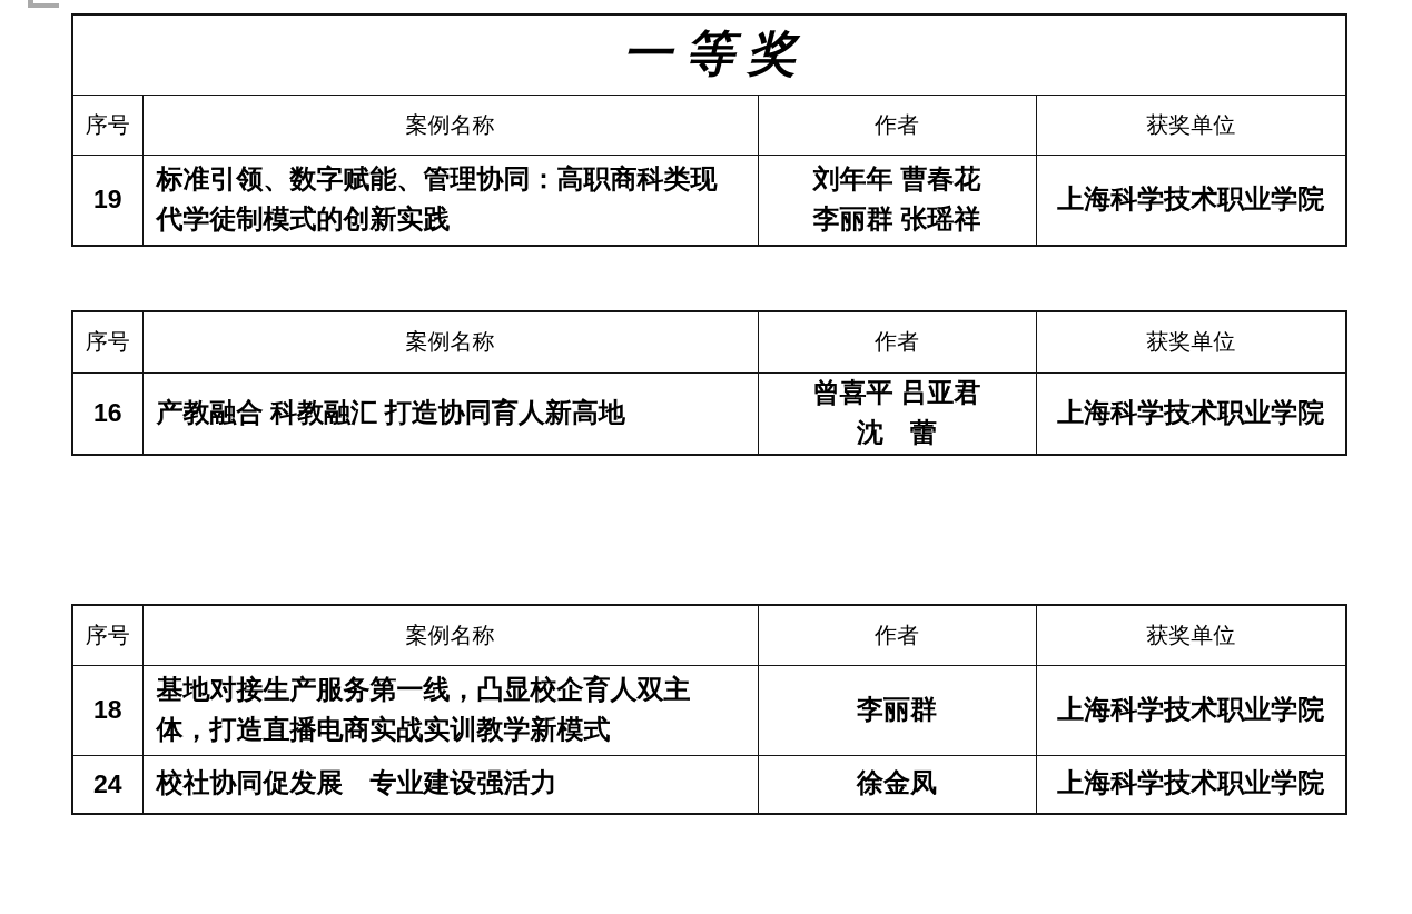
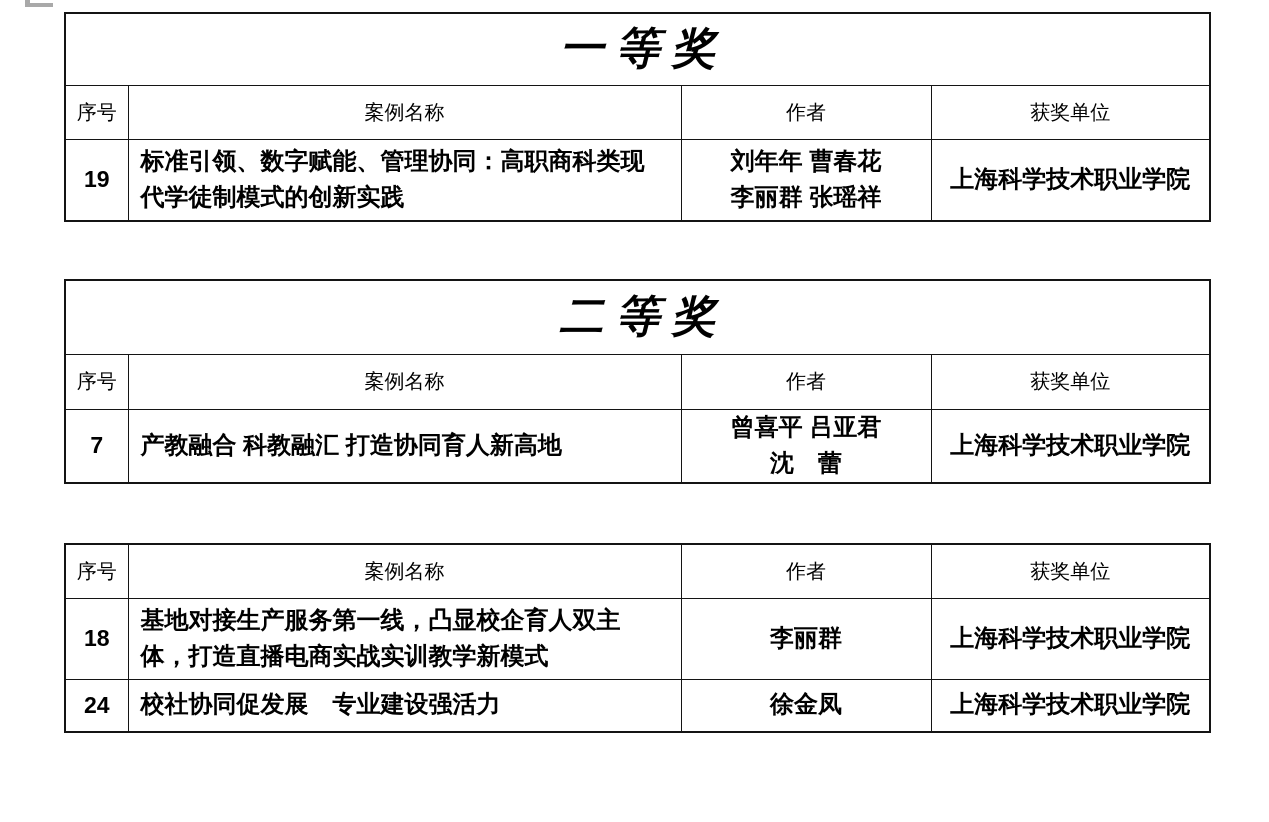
  一等奖
  序号	案例名称	作者	获奖单位
  19	标准引领、数字赋能、管理协同：高职商科类现代学徒制模式的创新实践	刘年年 曹春花 李丽群 张瑶祥	上海科学技术职业学院
+ 二等奖
  序号	案例名称	作者	获奖单位
- 16	产教融合 科教融汇 打造协同育人新高地	曾喜平 吕亚君 沈 蕾	上海科学技术职业学院
+ 7	产教融合 科教融汇 打造协同育人新高地	曾喜平 吕亚君 沈 蕾	上海科学技术职业学院
  序号	案例名称	作者	获奖单位
  18	基地对接生产服务第一线，凸显校企育人双主体，打造直播电商实战实训教学新模式	李丽群	上海科学技术职业学院
  24	校社协同促发展 专业建设强活力	徐金凤	上海科学技术职业学院
